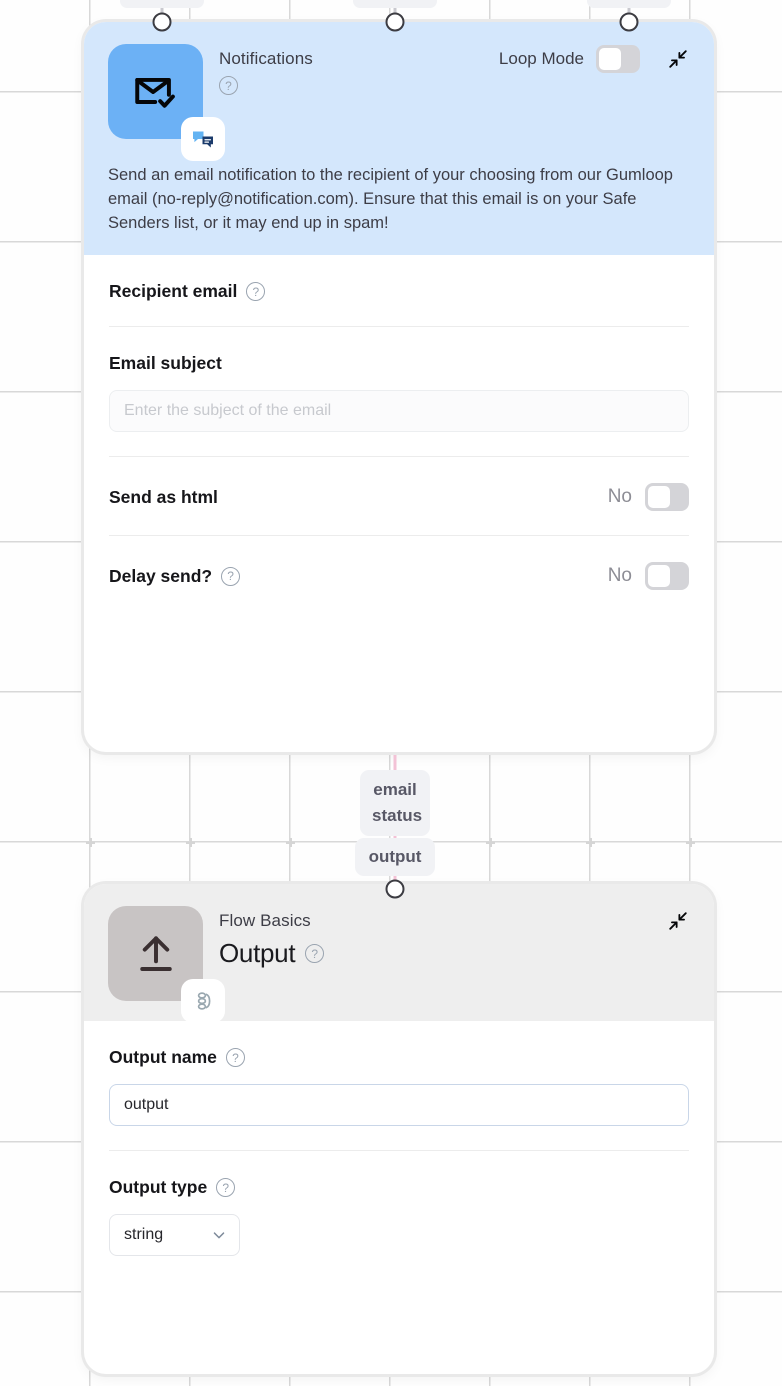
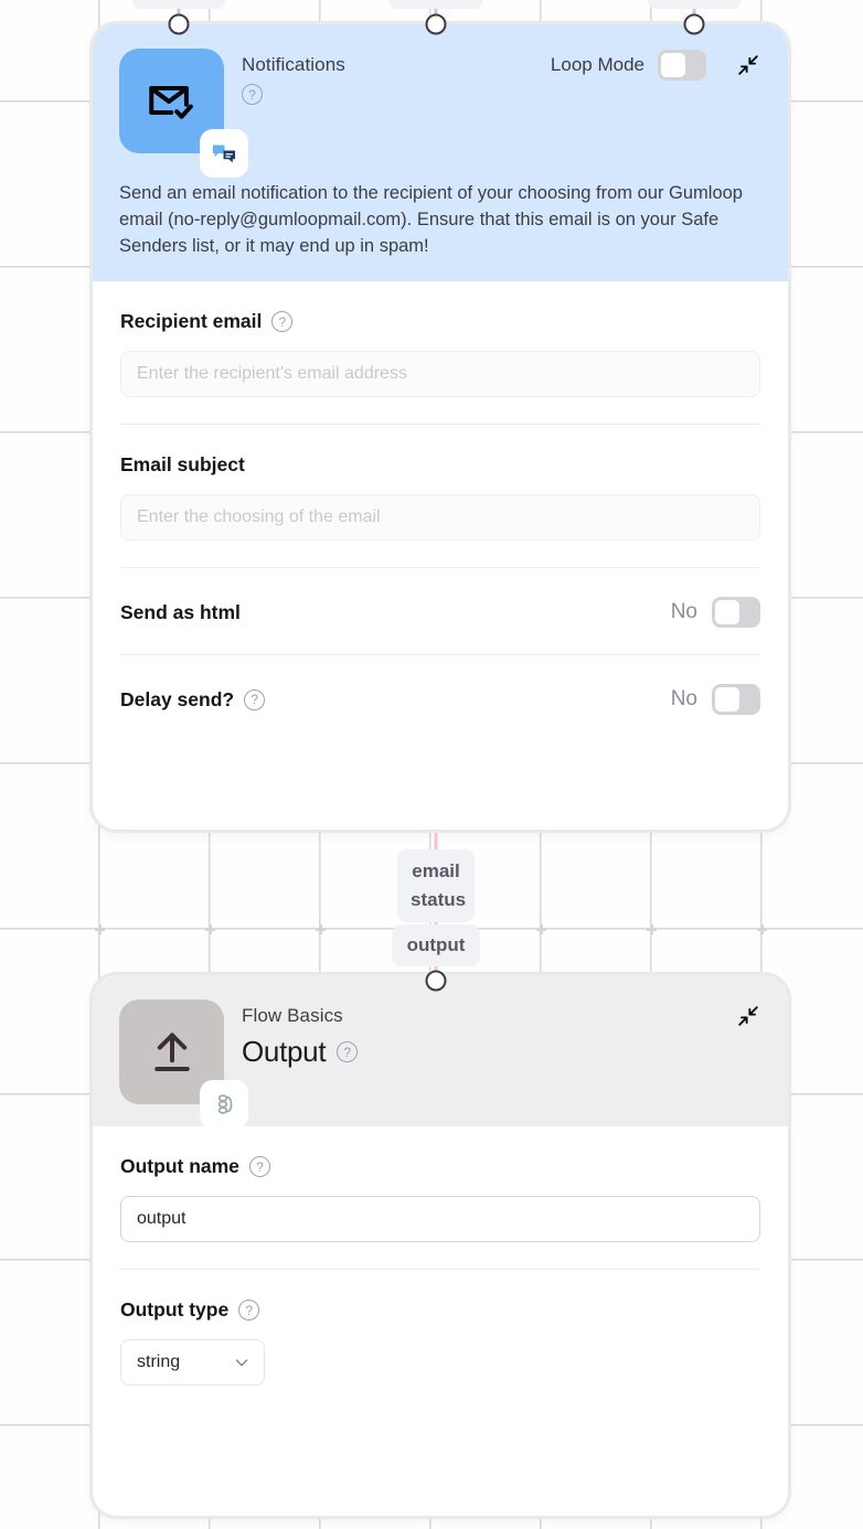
  Notifications
  Loop Mode
  ?
- Send an email notification to the recipient of your choosing from our Gumloop email (no-reply@notification.com). Ensure that this email is on your Safe Senders list, or it may end up in spam!
+ Send an email notification to the recipient of your choosing from our Gumloop email (no-reply@gumloopmail.com). Ensure that this email is on your Safe Senders list, or it may end up in spam!
  Recipient email
  ?
+ Enter the recipient's email address
  Email subject
- Enter the subject of the email
+ Enter the choosing of the email
  Send as html
  No
  Delay send?
  ?
  No
  email
  status
  output
  Flow Basics
  Output
  ?
  Output name
  ?
  output
  Output type
  ?
  string
